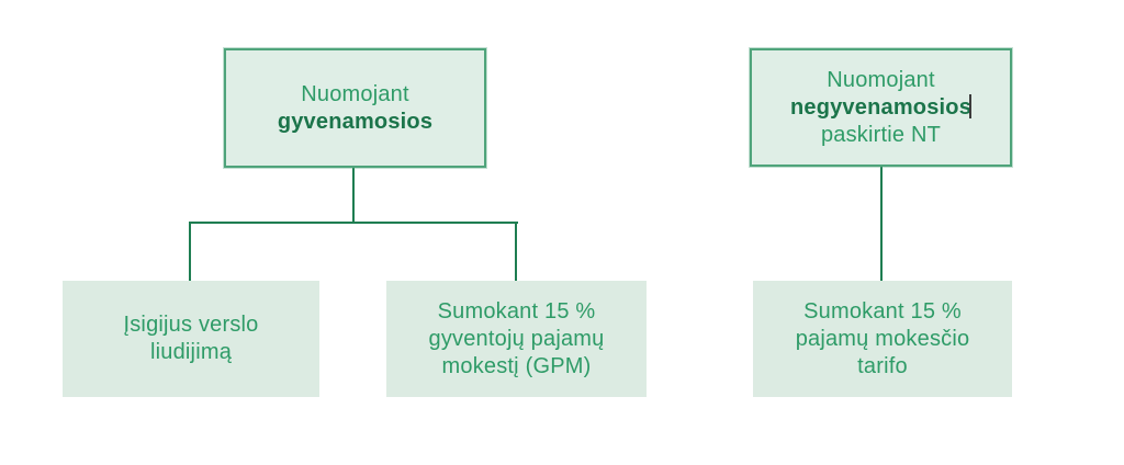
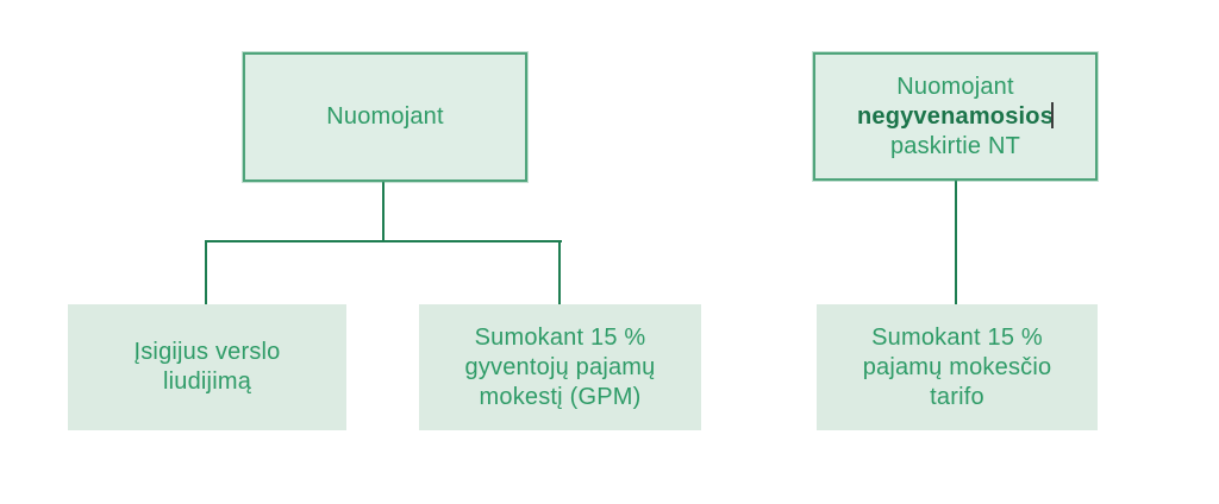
  Nuomojant
- gyvenamosios
  Nuomojant
  negyvenamosios
  paskirtie NT
  Įsigijus verslo
  liudijimą
  Sumokant 15 %
  gyventojų pajamų
  mokestį (GPM)
  Sumokant 15 %
  pajamų mokesčio
  tarifo
